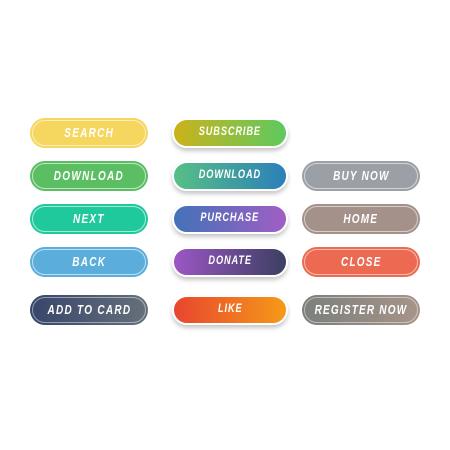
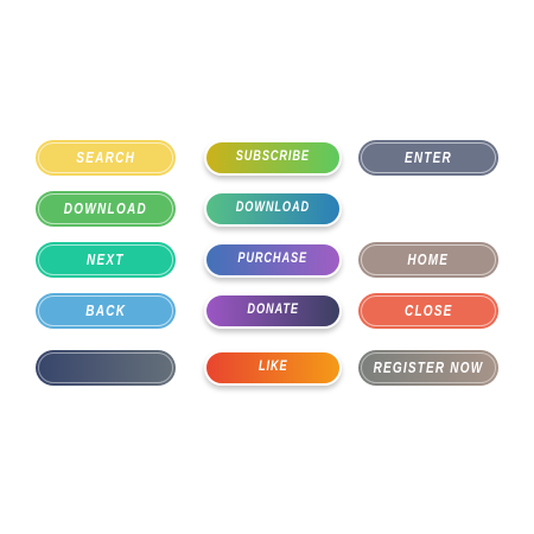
  SEARCH
  SUBSCRIBE
+ ENTER
  DOWNLOAD
  DOWNLOAD
- BUY NOW
  NEXT
  PURCHASE
  HOME
  BACK
  DONATE
  CLOSE
- ADD TO CARD
  LIKE
  REGISTER NOW
